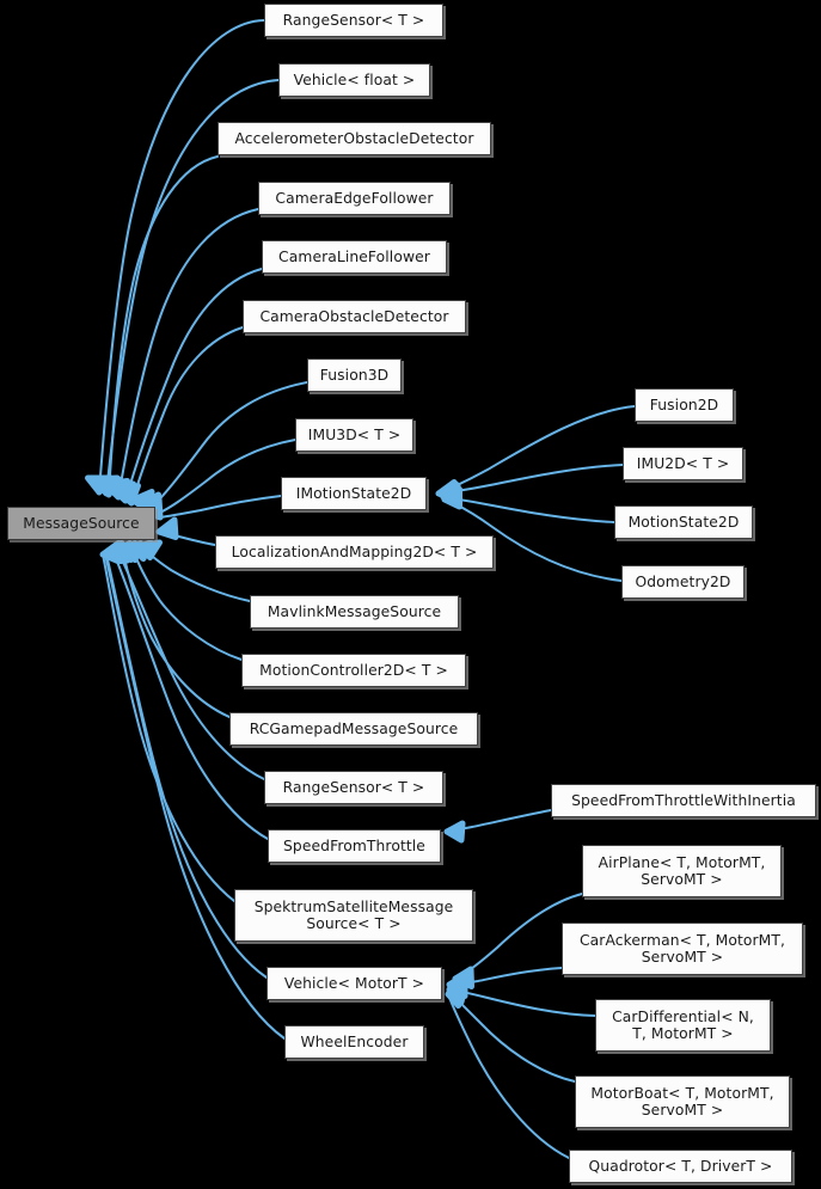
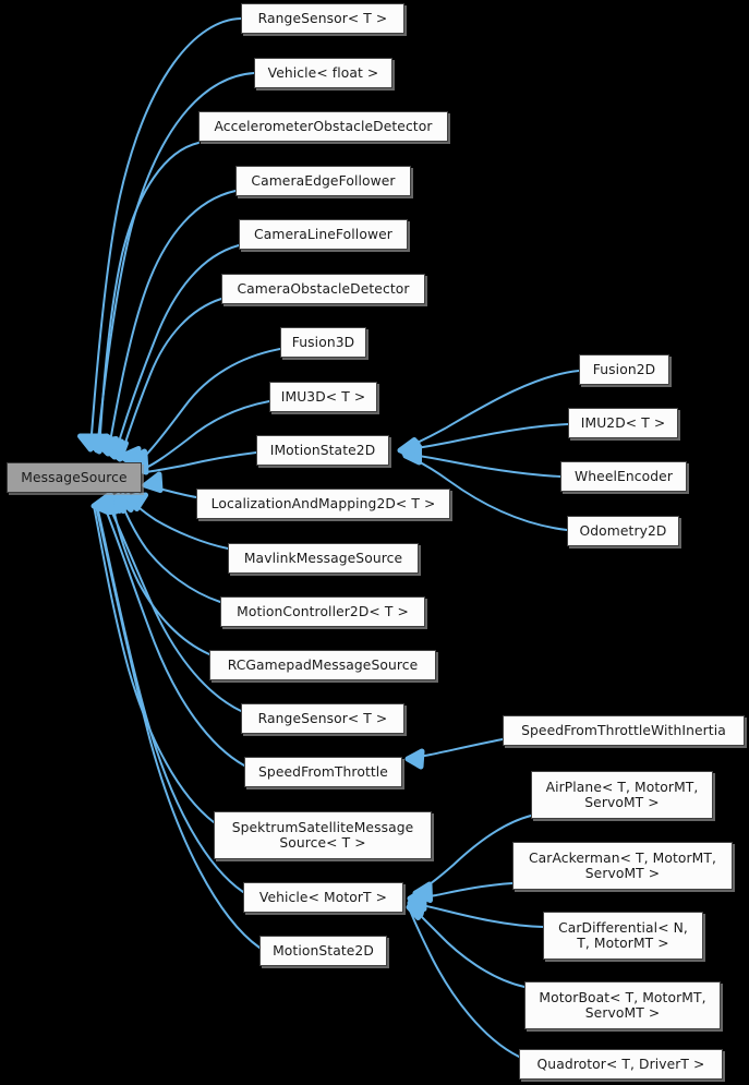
  MessageSource
  RangeSensor< T >
  Vehicle< float >
  AccelerometerObstacleDetector
  CameraEdgeFollower
  CameraLineFollower
  CameraObstacleDetector
  Fusion3D
  IMU3D< T >
  IMotionState2D
  LocalizationAndMapping2D< T >
  MavlinkMessageSource
  MotionController2D< T >
  RCGamepadMessageSource
  RangeSensor< T >
  SpeedFromThrottle
  SpektrumSatelliteMessage
  Source< T >
  Vehicle< MotorT >
- WheelEncoder
+ MotionState2D
  Fusion2D
  IMU2D< T >
- MotionState2D
+ WheelEncoder
  Odometry2D
  SpeedFromThrottleWithInertia
  AirPlane< T, MotorMT,
  ServoMT >
  CarAckerman< T, MotorMT,
  ServoMT >
  CarDifferential< N,
  T, MotorMT >
  MotorBoat< T, MotorMT,
  ServoMT >
  Quadrotor< T, DriverT >
